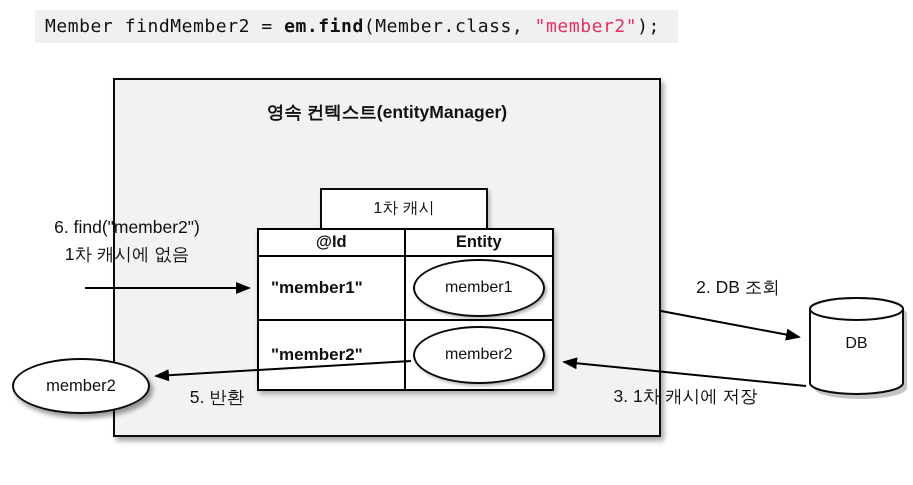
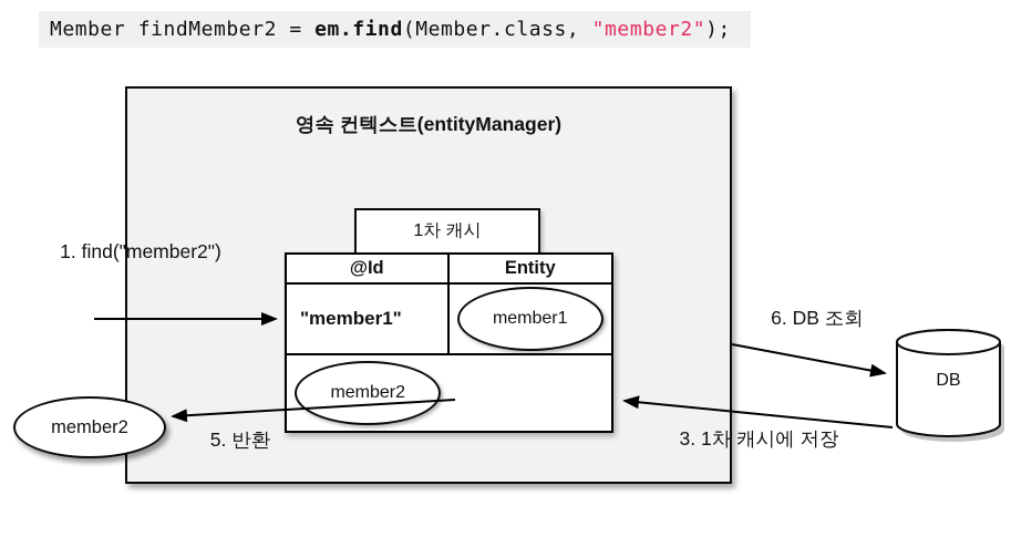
  Member findMember2 = em.find(Member.class, "member2");
  영속 컨텍스트(entityManager)
  1차 캐시
  @Id
  Entity
  "member1"
  member1
- "member2"
  member2
  member2
  DB
- 6. find("member2")
+ 1. find("member2")
- 1차 캐시에 없음
- 2. DB 조회
+ 6. DB 조회
  3. 1차 캐시에 저장
  5. 반환
